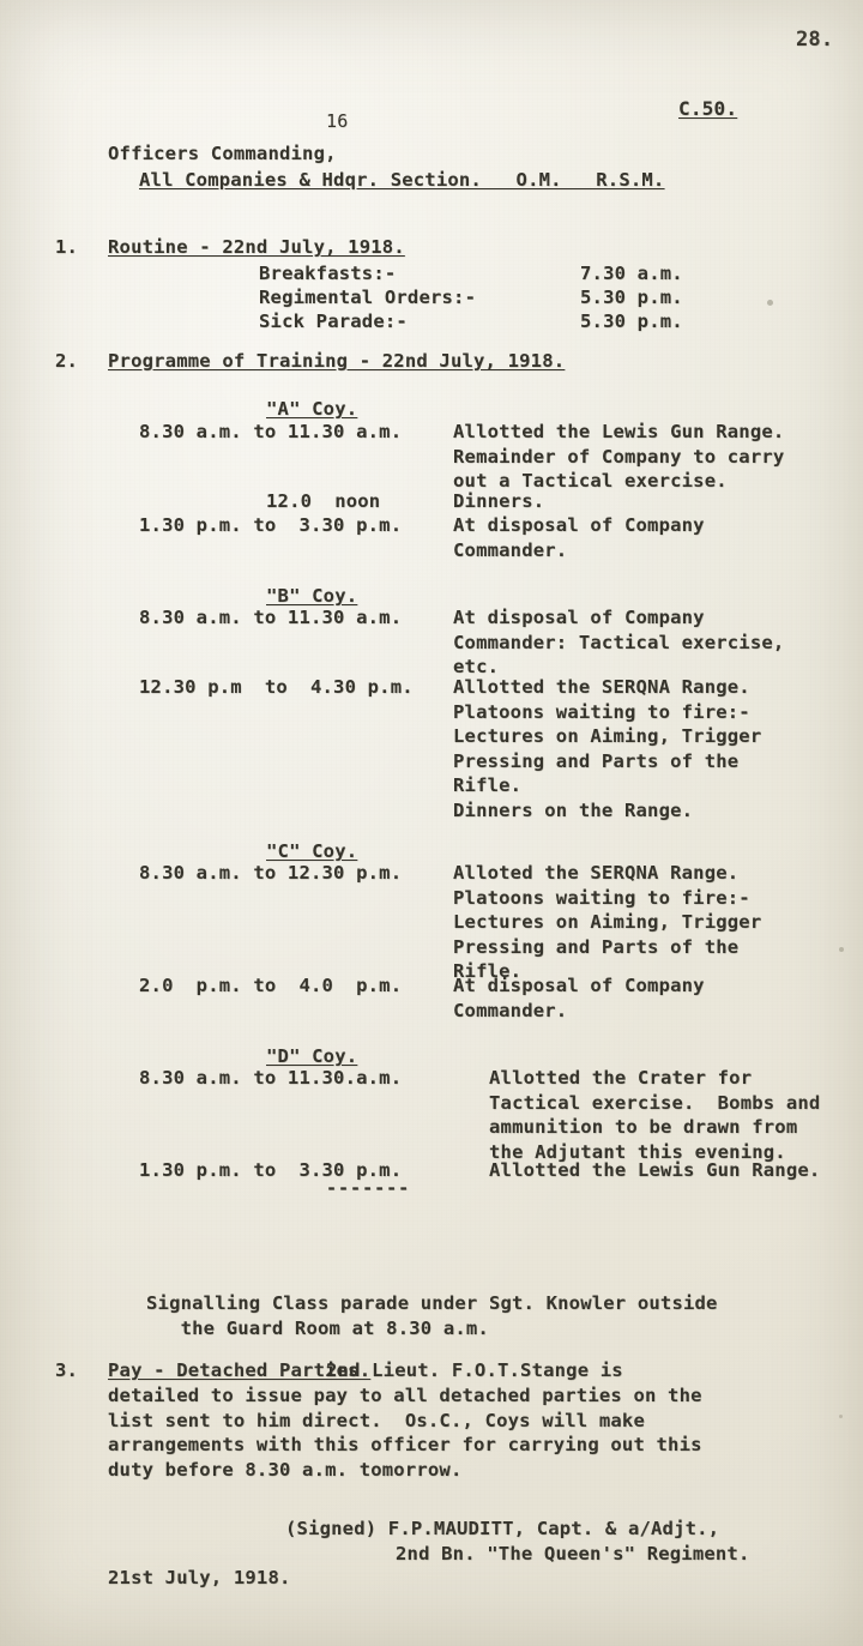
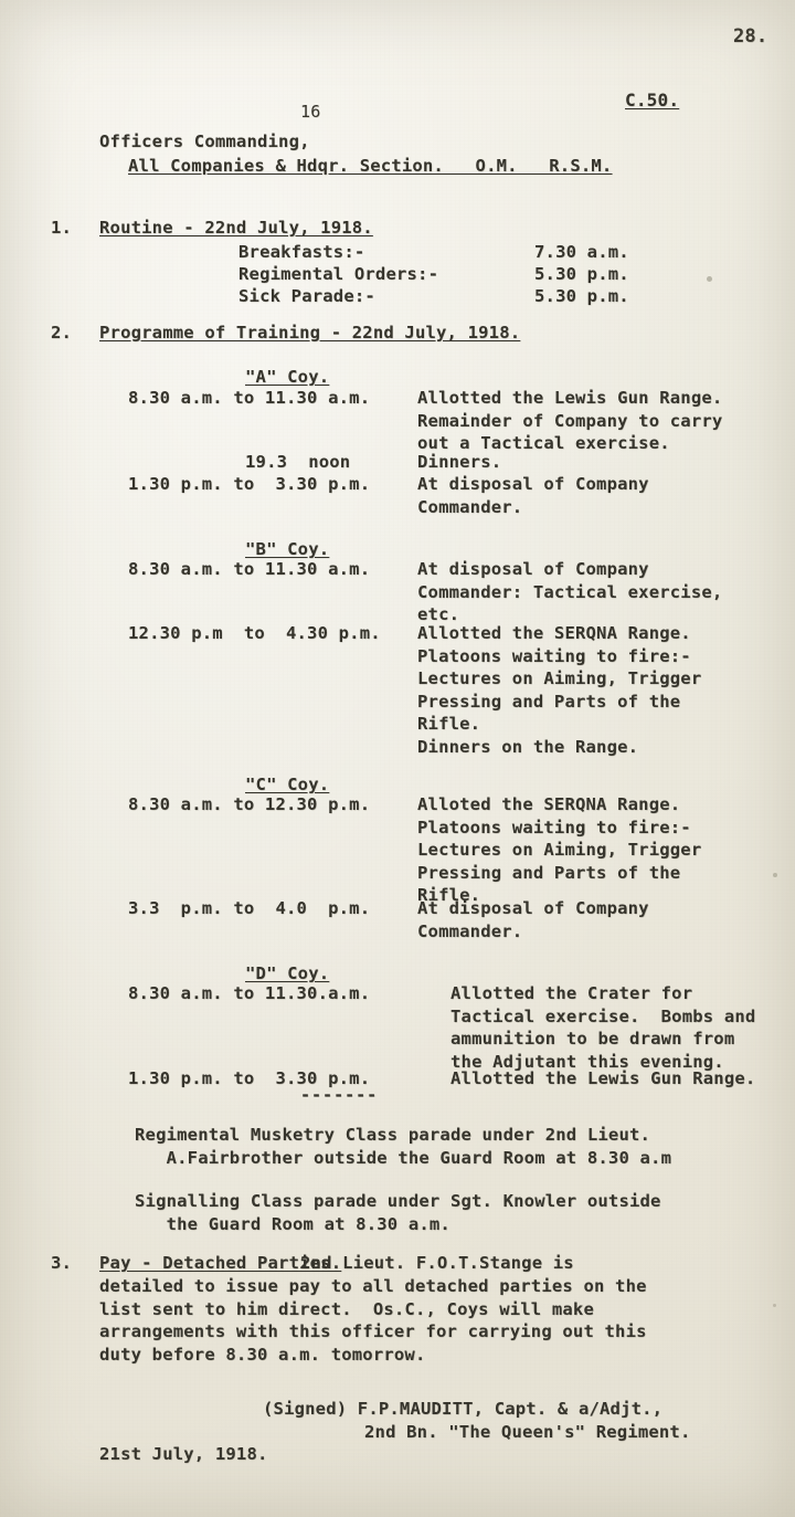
  28.
  C.50.
  16
  Officers Commanding,
  All Companies & Hdqr. Section. O.M. R.S.M.
  1.
  Routine - 22nd July, 1918.
  Breakfasts:-
  7.30 a.m.
  Regimental Orders:-
  5.30 p.m.
  Sick Parade:-
  5.30 p.m.
  2.
  Programme of Training - 22nd July, 1918.
  "A" Coy.
  8.30 a.m. to 11.30 a.m.
  Allotted the Lewis Gun Range.
  Remainder of Company to carry
  out a Tactical exercise.
- 12.0 noon
+ 19.3 noon
  Dinners.
  1.30 p.m. to 3.30 p.m.
  At disposal of Company
  Commander.
  "B" Coy.
  8.30 a.m. to 11.30 a.m.
  At disposal of Company
  Commander: Tactical exercise,
  etc.
  12.30 p.m to 4.30 p.m.
  Allotted the SERQNA Range.
  Platoons waiting to fire:-
  Lectures on Aiming, Trigger
  Pressing and Parts of the
  Rifle.
  Dinners on the Range.
  "C" Coy.
  8.30 a.m. to 12.30 p.m.
  Alloted the SERQNA Range.
  Platoons waiting to fire:-
  Lectures on Aiming, Trigger
  Pressing and Parts of the
  Rifle.
- 2.0 p.m. to 4.0 p.m.
+ 3.3 p.m. to 4.0 p.m.
  At disposal of Company
  Commander.
  "D" Coy.
  8.30 a.m. to 11.30.a.m.
  Allotted the Crater for
  Tactical exercise. Bombs and
  ammunition to be drawn from
  the Adjutant this evening.
  1.30 p.m. to 3.30 p.m.
  Allotted the Lewis Gun Range.
  -------
+ Regimental Musketry Class parade under 2nd Lieut.
+ A.Fairbrother outside the Guard Room at 8.30 a.m
  Signalling Class parade under Sgt. Knowler outside
  the Guard Room at 8.30 a.m.
  3.
  Pay - Detached Parties.
  2nd Lieut. F.O.T.Stange is
  detailed to issue pay to all detached parties on the
  list sent to him direct. Os.C., Coys will make
  arrangements with this officer for carrying out this
  duty before 8.30 a.m. tomorrow.
  (Signed) F.P.MAUDITT, Capt. & a/Adjt.,
  2nd Bn. "The Queen's" Regiment.
  21st July, 1918.
